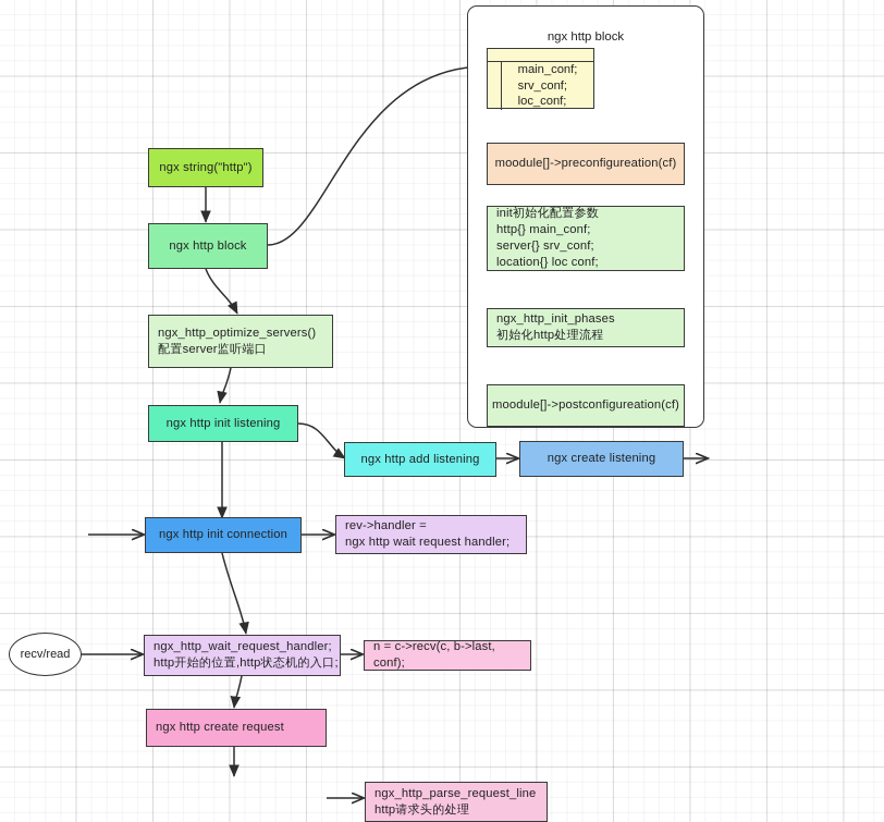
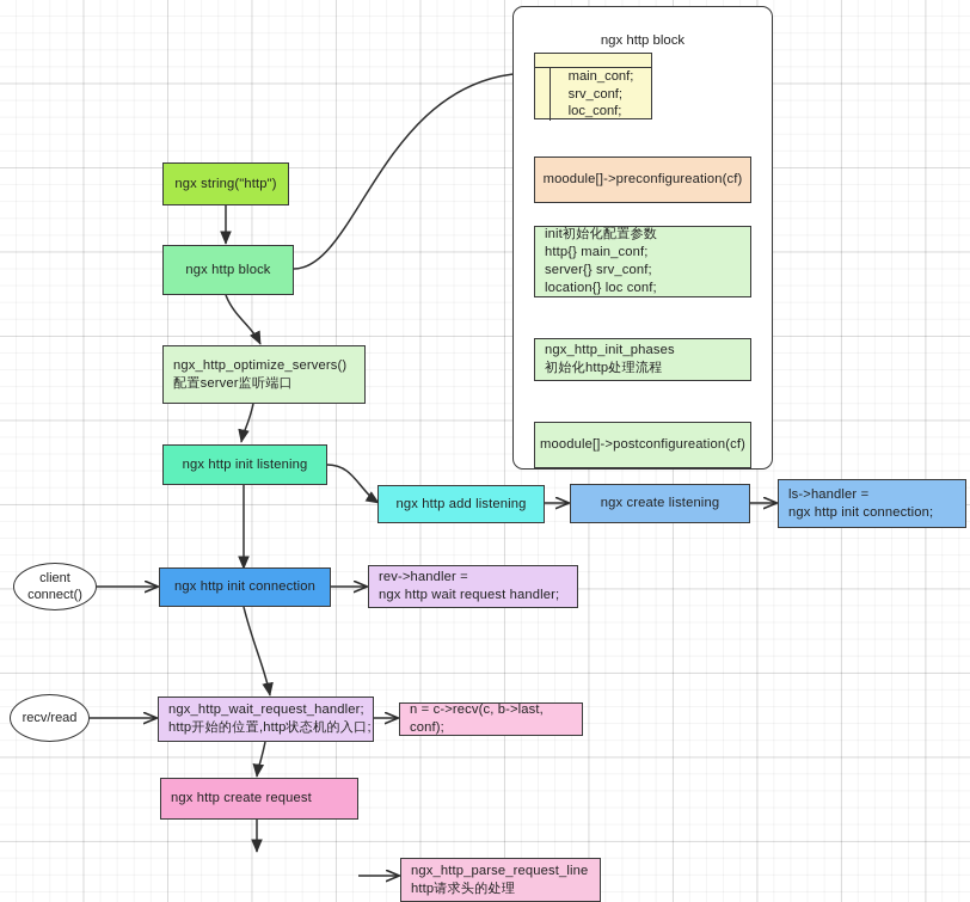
  ngx http block
  main_conf;
  srv_conf;
  loc_conf;
  moodule[]->preconfigureation(cf)
  init初始化配置参数
  http{} main_conf;
  server{} srv_conf;
  location{} loc conf;
  ngx_http_init_phases
  初始化http处理流程
  moodule[]->postconfigureation(cf)
  ngx string("http")
  ngx http block
  ngx_http_optimize_servers()
  配置server监听端口
  ngx http init listening
  ngx http add listening
  ngx create listening
+ ls->handler =
+ ngx http init connection;
+ client
+ connect()
  ngx http init connection
  rev->handler =
  ngx http wait request handler;
  recv/read
  ngx_http_wait_request_handler;
  http开始的位置,http状态机的入口;
  n = c->recv(c, b->last, conf);
  ngx http create request
  ngx_http_parse_request_line
  http请求头的处理
